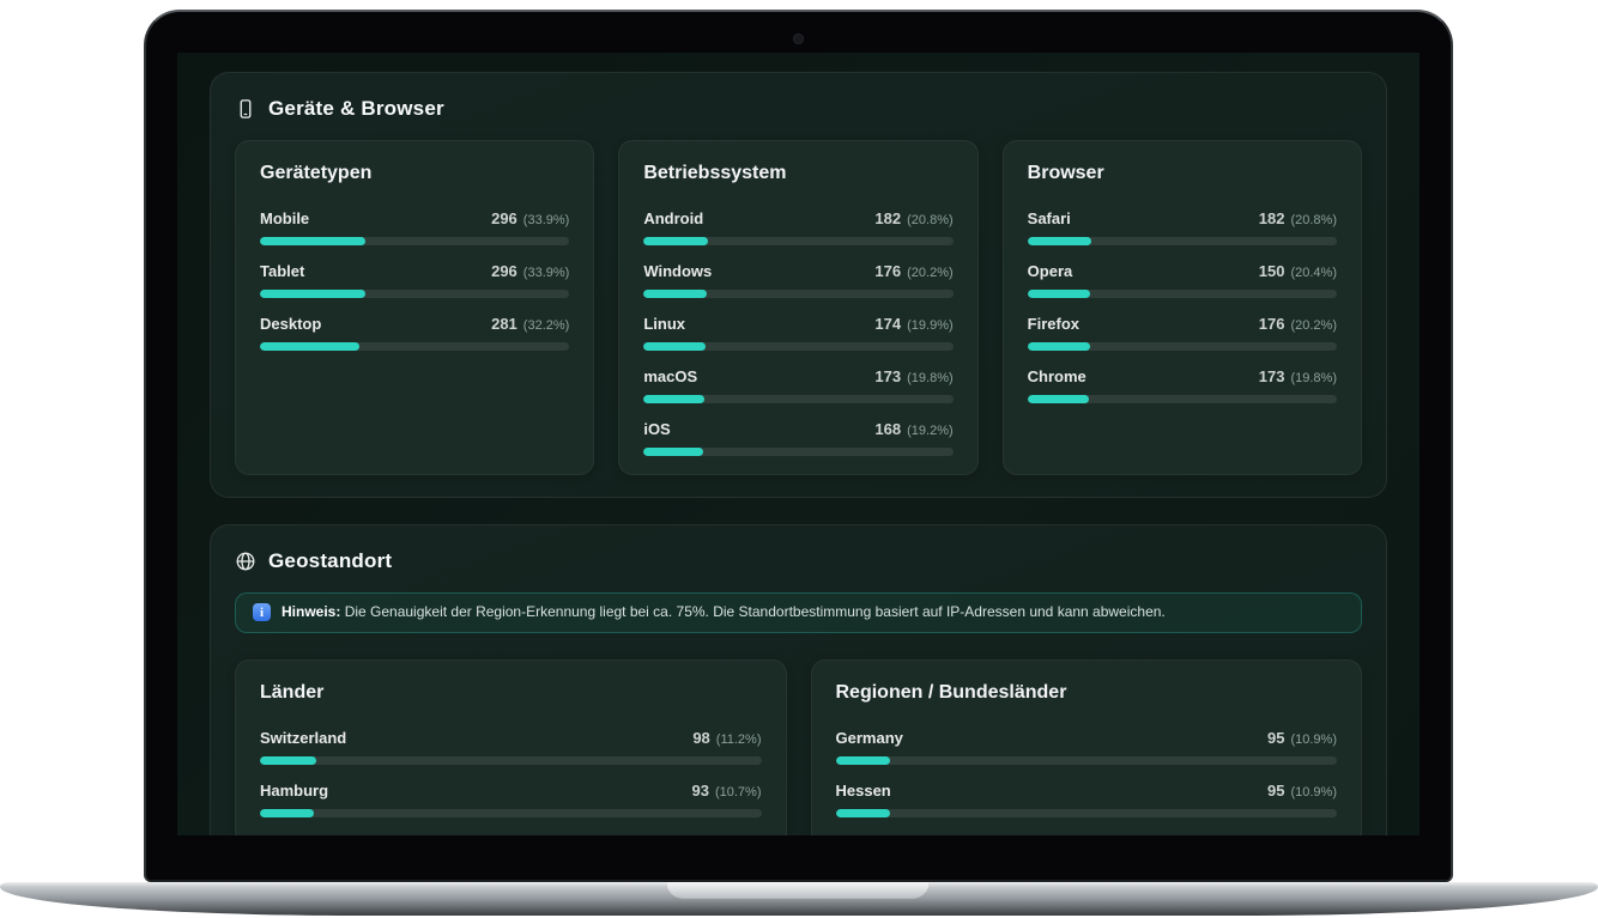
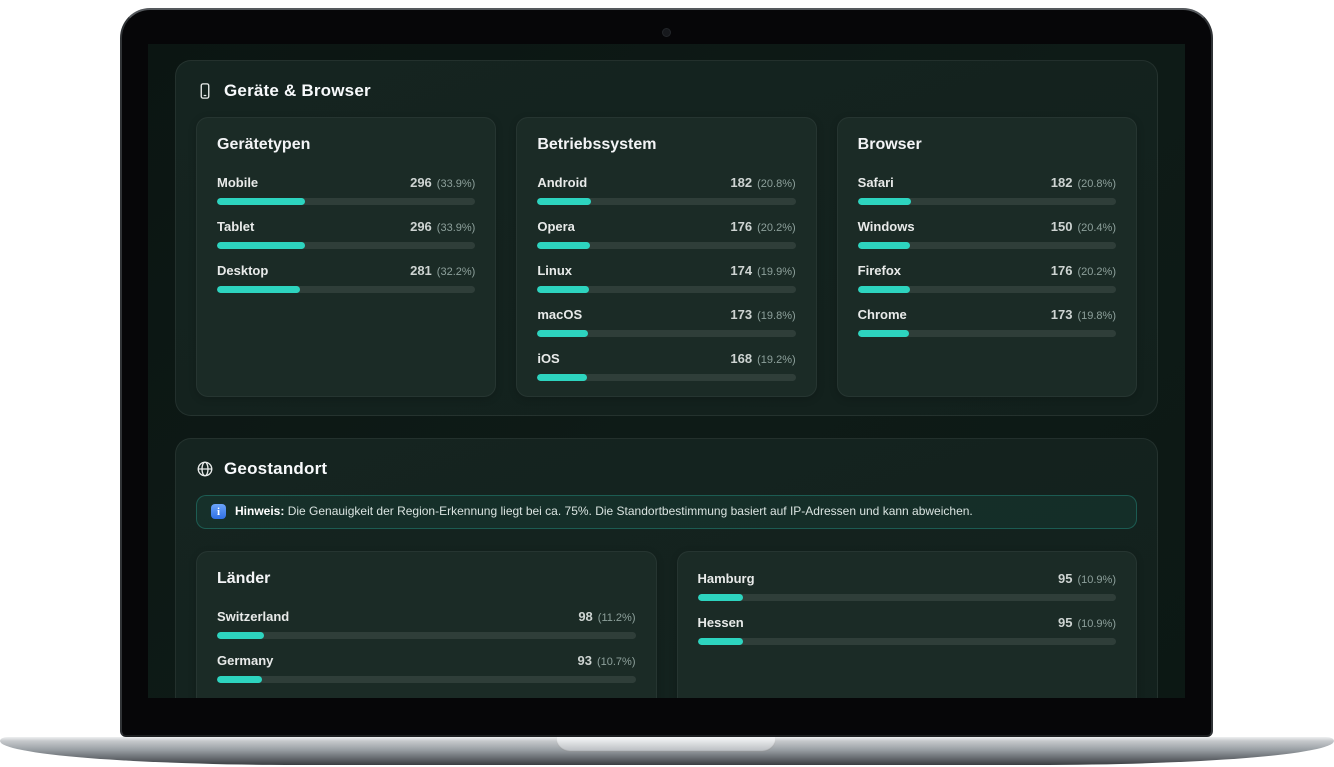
  Geräte & Browser
  Gerätetypen
  Mobile
  296 (33.9%)
  Tablet
  296 (33.9%)
  Desktop
  281 (32.2%)
  Betriebssystem
  Android
  182 (20.8%)
- Windows
+ Opera
  176 (20.2%)
  Linux
  174 (19.9%)
  macOS
  173 (19.8%)
  iOS
  168 (19.2%)
  Browser
  Safari
  182 (20.8%)
- Opera
+ Windows
  150 (20.4%)
  Firefox
  176 (20.2%)
  Chrome
  173 (19.8%)
  Geostandort
  i
  Hinweis: Die Genauigkeit der Region-Erkennung liegt bei ca. 75%. Die Standortbestimmung basiert auf IP-Adressen und kann abweichen.
  Länder
  Switzerland
  98 (11.2%)
- Hamburg
+ Germany
  93 (10.7%)
- Regionen / Bundesländer
- Germany
+ Hamburg
  95 (10.9%)
  Hessen
  95 (10.9%)
